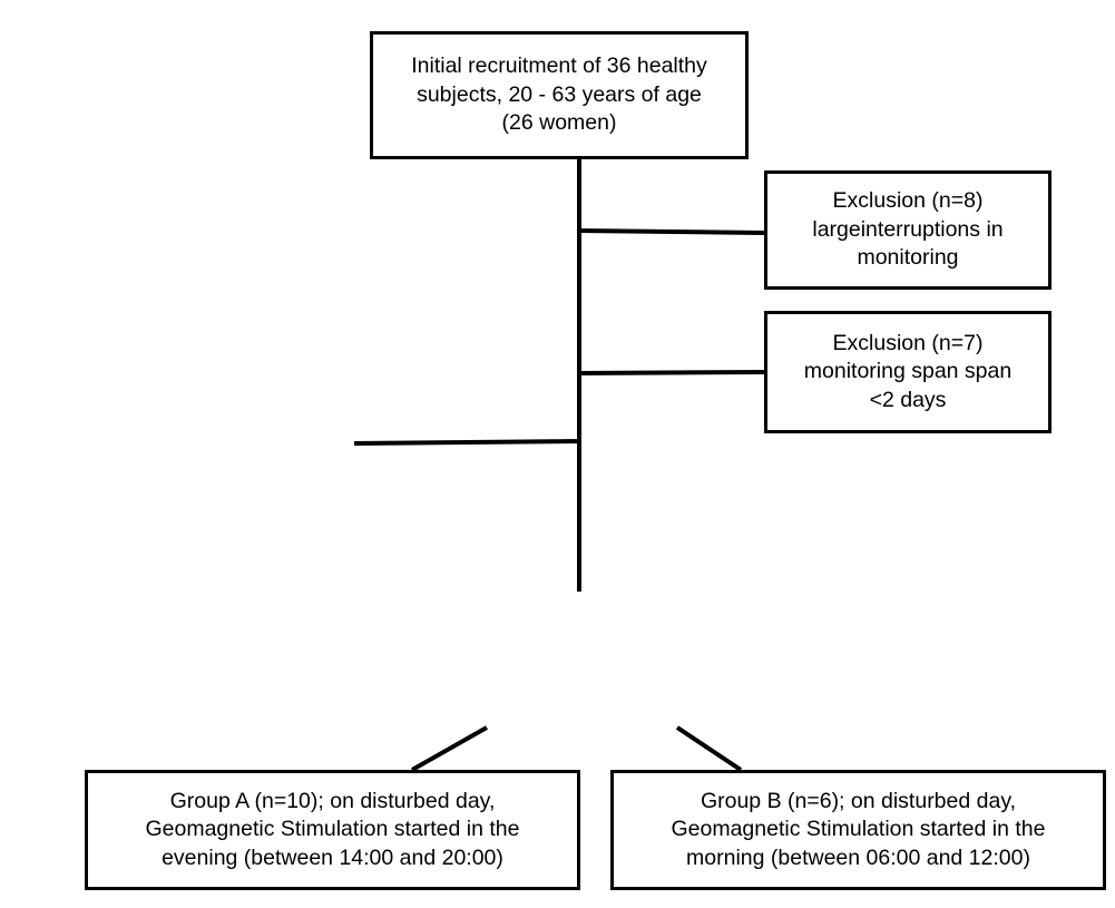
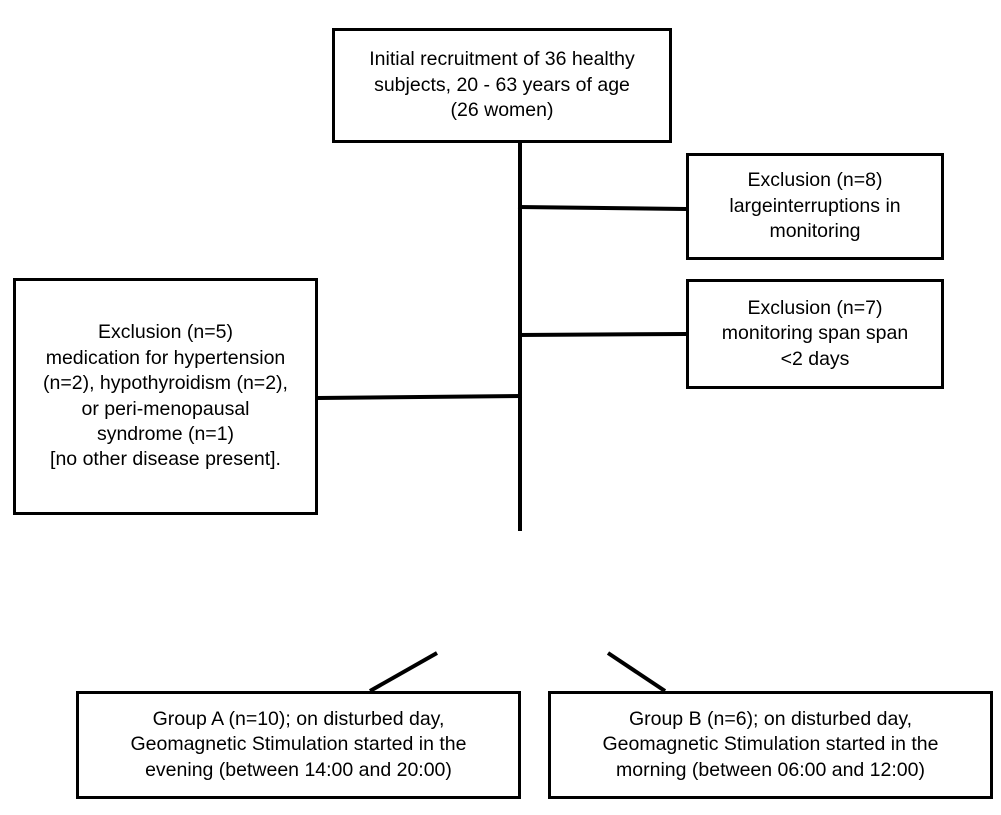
  Initial recruitment of 36 healthy
  subjects, 20 - 63 years of age
  (26 women)
  Exclusion (n=8)
  largeinterruptions in
  monitoring
  Exclusion (n=7)
  monitoring span span
  <2 days
+ Exclusion (n=5)
+ medication for hypertension
+ (n=2), hypothyroidism (n=2),
+ or peri-menopausal
+ syndrome (n=1)
+ [no other disease present].
  Group A (n=10); on disturbed day,
  Geomagnetic Stimulation started in the
  evening (between 14:00 and 20:00)
  Group B (n=6); on disturbed day,
  Geomagnetic Stimulation started in the
  morning (between 06:00 and 12:00)
